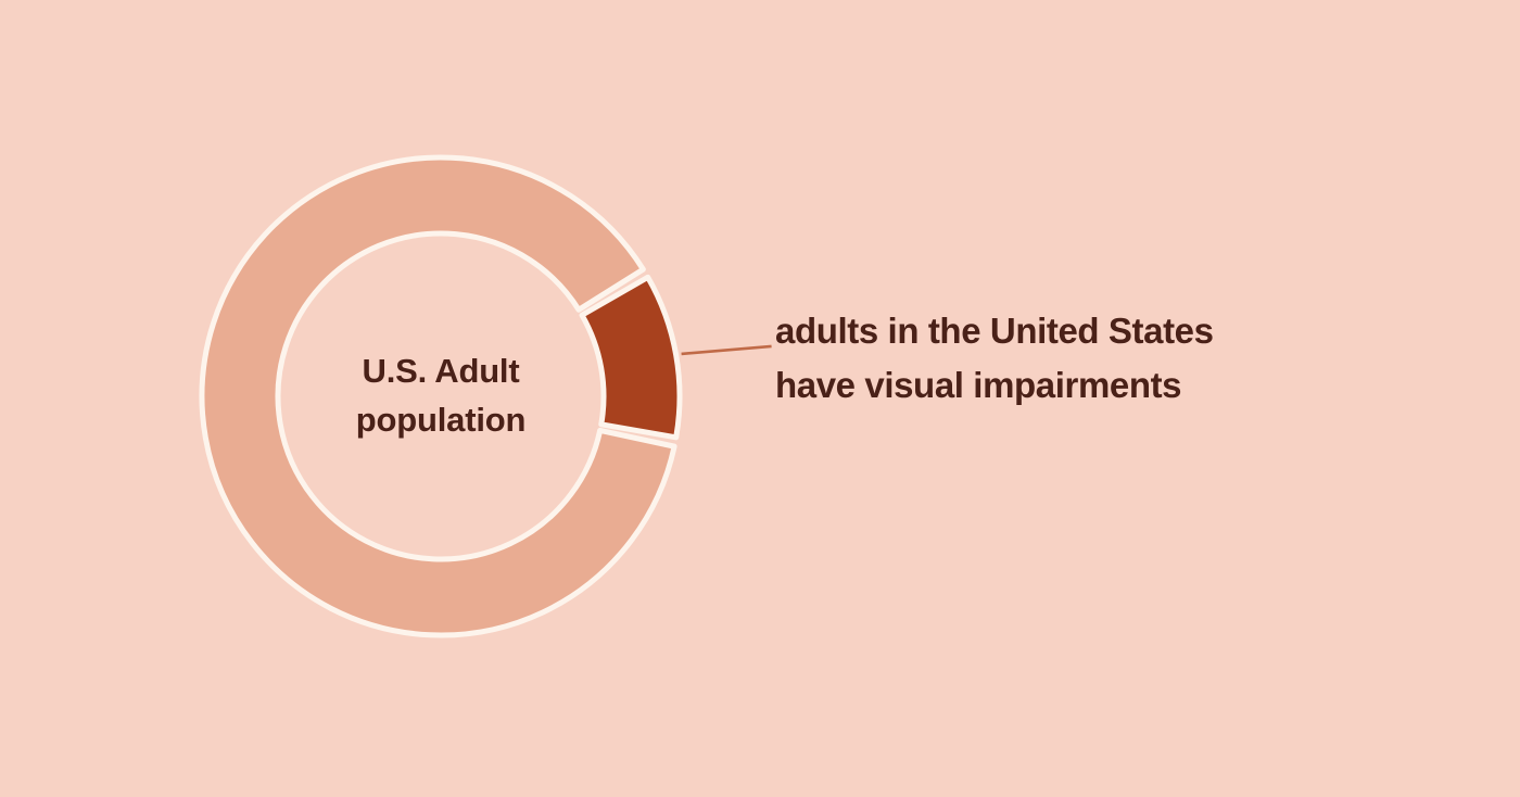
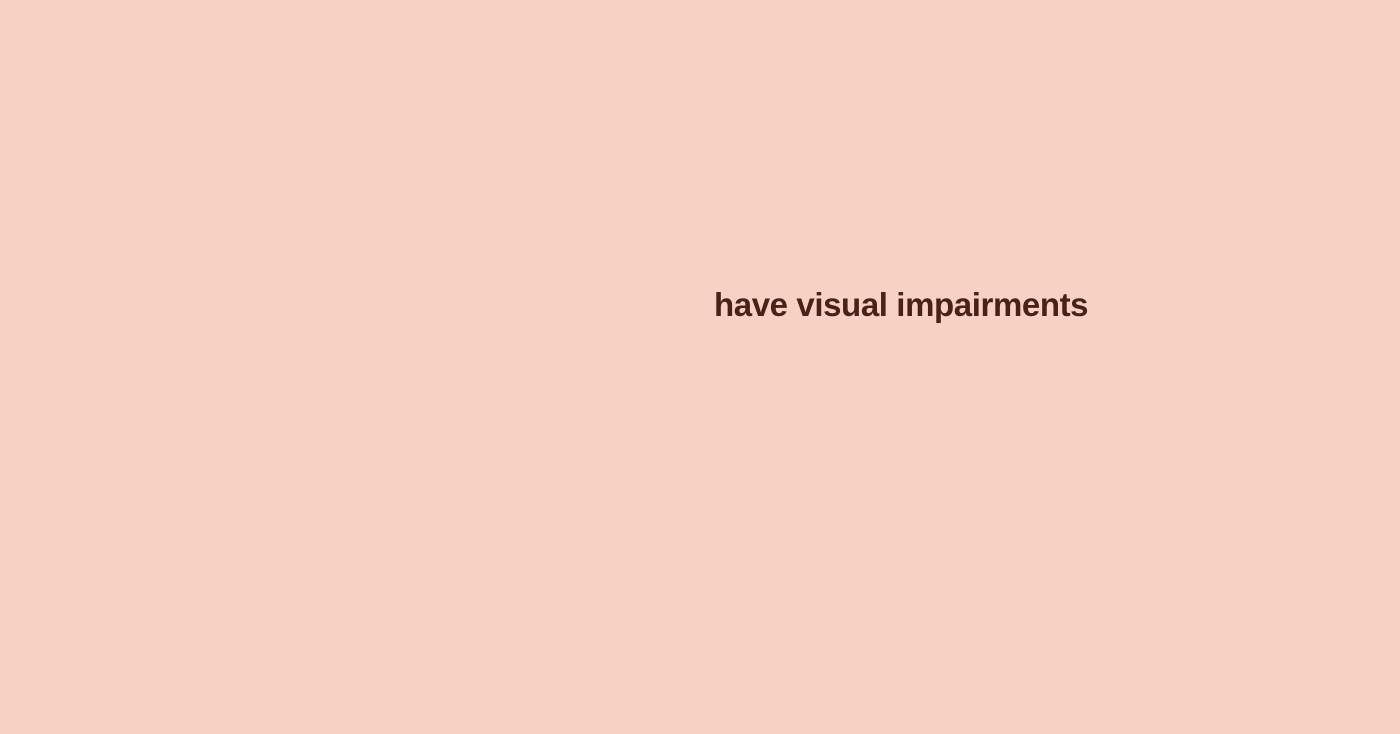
- U.S. Adult
- population
- adults in the United States
  have visual impairments
